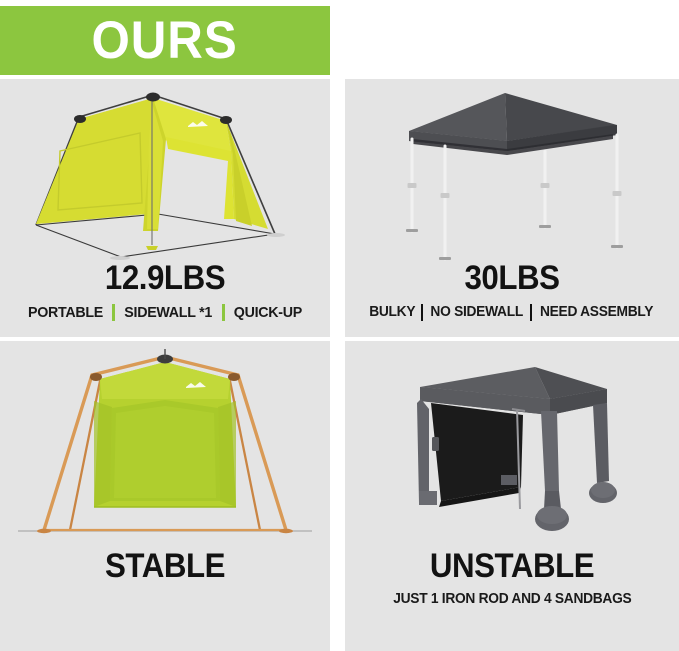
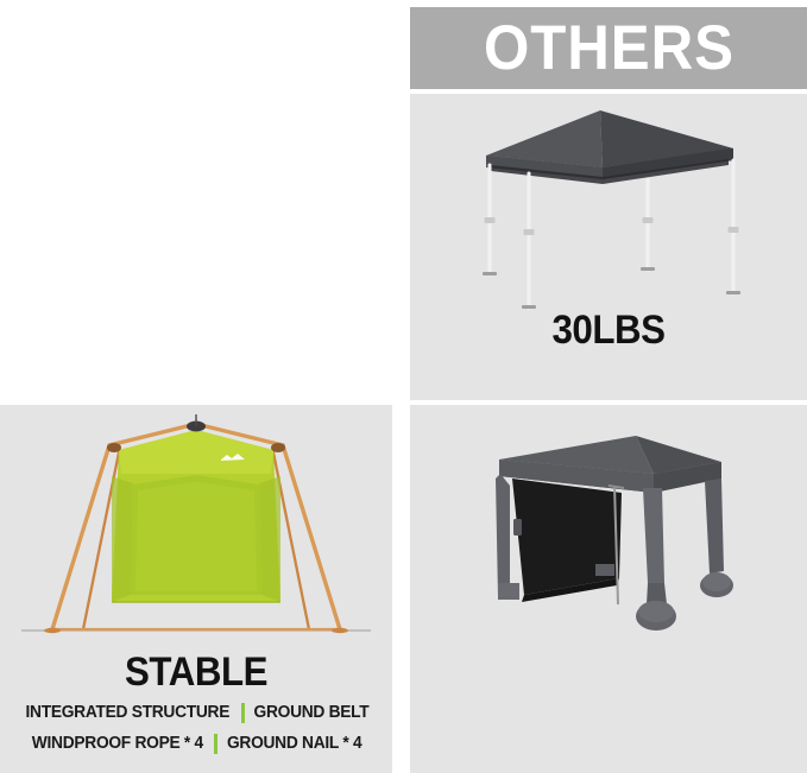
- OURS
- 12.9LBS
- PORTABLE
- SIDEWALL *1
- QUICK-UP
  STABLE
+ INTEGRATED STRUCTURE
+ GROUND BELT
+ WINDPROOF ROPE * 4
+ GROUND NAIL * 4
+ OTHERS
  30LBS
- BULKY
- NO SIDEWALL
- NEED ASSEMBLY
- UNSTABLE
- JUST 1 IRON ROD AND 4 SANDBAGS
